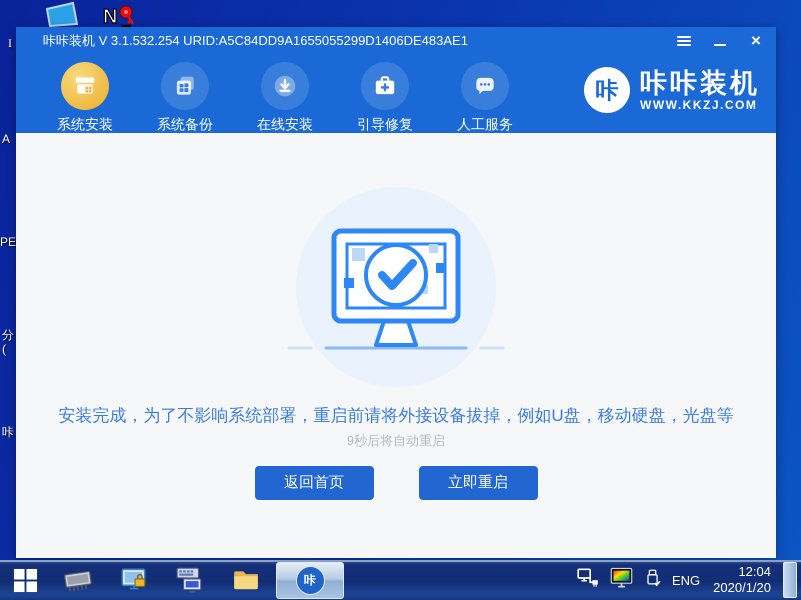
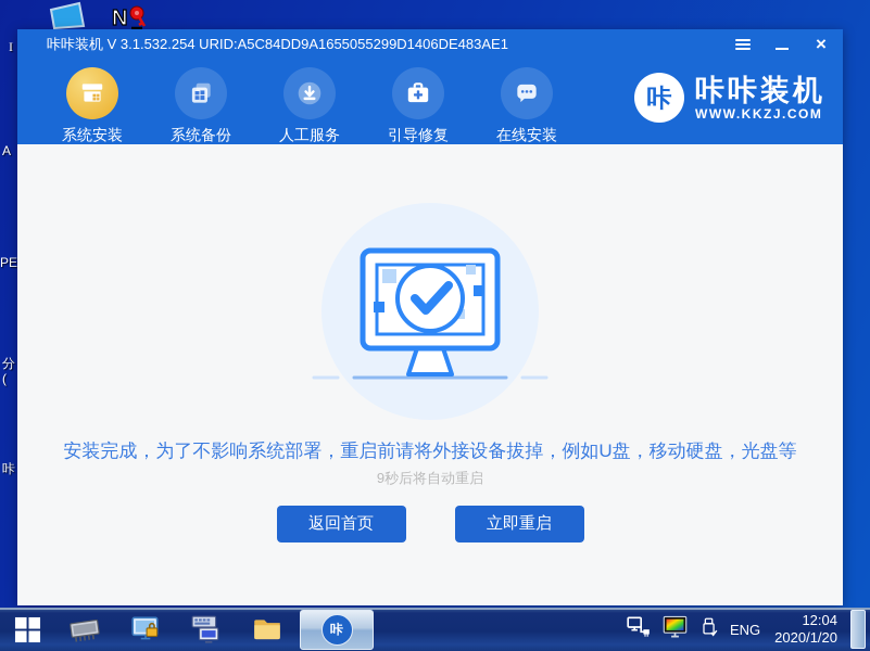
  N
  I
  A
  PE
  分
  (
  咔
  咔咔装机 V 3.1.532.254 URID:A5C84DD9A1655055299D1406DE483AE1
  ×
  系统安装
  系统备份
- 在线安装
+ 人工服务
  引导修复
- 人工服务
+ 在线安装
  咔
  咔咔装机
  WWW.KKZJ.COM
  安装完成，为了不影响系统部署，重启前请将外接设备拔掉，例如U盘，移动硬盘，光盘等
  9秒后将自动重启
  返回首页
  立即重启
  咔
  ENG
  12:04
  2020/1/20
